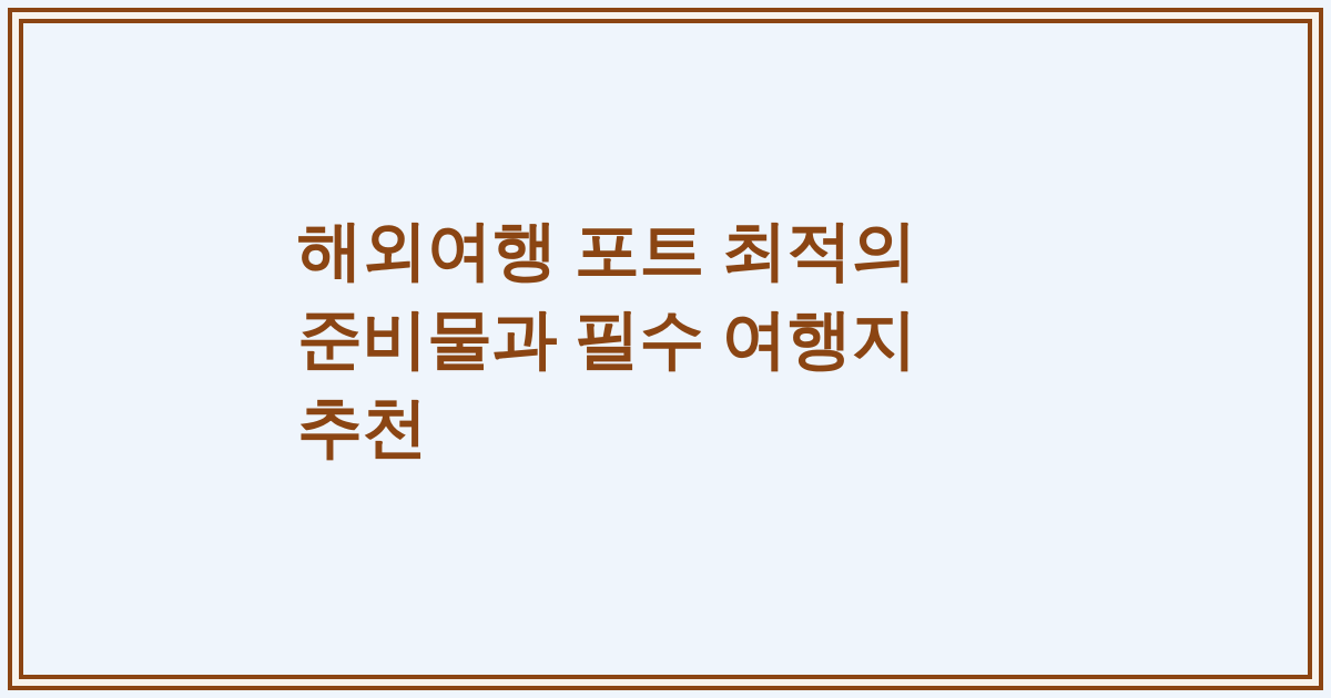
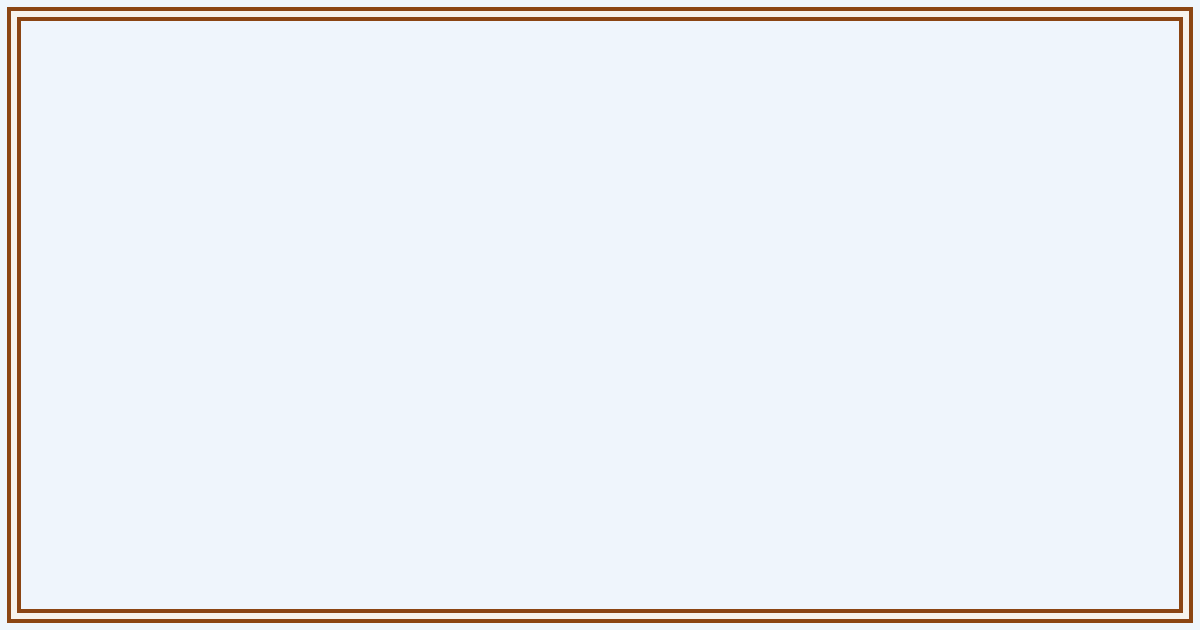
- 해외여행 포트 최적의
- 준비물과 필수 여행지
- 추천
